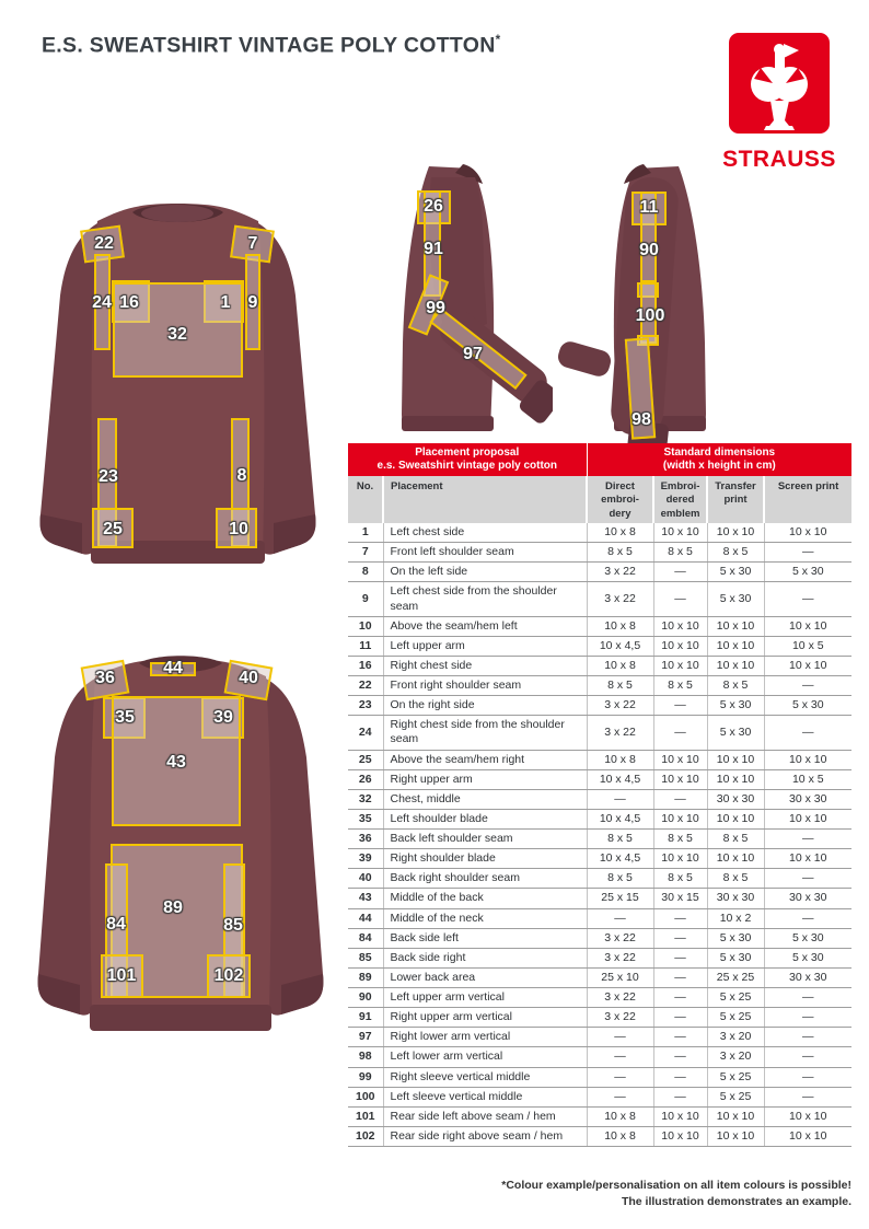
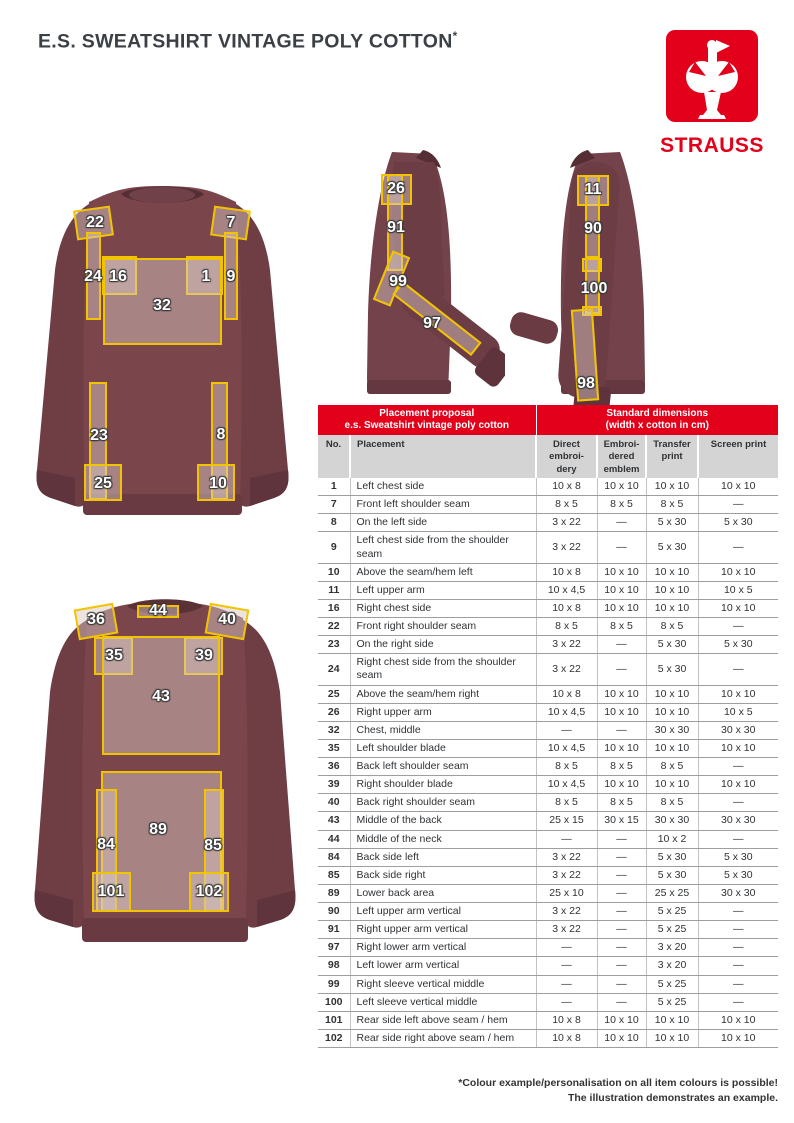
  E.S. SWEATSHIRT VINTAGE POLY COTTON*
  STRAUSS
  22
  7
  24
  16
  1
  9
  32
  23
  8
  25
  10
  26
  91
  99
  97
  11
  90
  100
  98
  36
  44
  40
  35
  39
  43
  89
  84
  85
  101
  102
- Placement proposal e.s. Sweatshirt vintage poly cotton	Standard dimensions (width x height in cm)
+ Placement proposal e.s. Sweatshirt vintage poly cotton	Standard dimensions (width x cotton in cm)
  No.	Placement	Direct embroi- dery	Embroi- dered emblem	Transfer print	Screen print
  1	Left chest side	10 x 8	10 x 10	10 x 10	10 x 10
  7	Front left shoulder seam	8 x 5	8 x 5	8 x 5	—
  8	On the left side	3 x 22	—	5 x 30	5 x 30
  9	Left chest side from the shoulder seam	3 x 22	—	5 x 30	—
  10	Above the seam/hem left	10 x 8	10 x 10	10 x 10	10 x 10
  11	Left upper arm	10 x 4,5	10 x 10	10 x 10	10 x 5
  16	Right chest side	10 x 8	10 x 10	10 x 10	10 x 10
  22	Front right shoulder seam	8 x 5	8 x 5	8 x 5	—
  23	On the right side	3 x 22	—	5 x 30	5 x 30
  24	Right chest side from the shoulder seam	3 x 22	—	5 x 30	—
  25	Above the seam/hem right	10 x 8	10 x 10	10 x 10	10 x 10
  26	Right upper arm	10 x 4,5	10 x 10	10 x 10	10 x 5
  32	Chest, middle	—	—	30 x 30	30 x 30
  35	Left shoulder blade	10 x 4,5	10 x 10	10 x 10	10 x 10
  36	Back left shoulder seam	8 x 5	8 x 5	8 x 5	—
  39	Right shoulder blade	10 x 4,5	10 x 10	10 x 10	10 x 10
  40	Back right shoulder seam	8 x 5	8 x 5	8 x 5	—
  43	Middle of the back	25 x 15	30 x 15	30 x 30	30 x 30
  44	Middle of the neck	—	—	10 x 2	—
  84	Back side left	3 x 22	—	5 x 30	5 x 30
  85	Back side right	3 x 22	—	5 x 30	5 x 30
  89	Lower back area	25 x 10	—	25 x 25	30 x 30
  90	Left upper arm vertical	3 x 22	—	5 x 25	—
  91	Right upper arm vertical	3 x 22	—	5 x 25	—
  97	Right lower arm vertical	—	—	3 x 20	—
  98	Left lower arm vertical	—	—	3 x 20	—
  99	Right sleeve vertical middle	—	—	5 x 25	—
  100	Left sleeve vertical middle	—	—	5 x 25	—
  101	Rear side left above seam / hem	10 x 8	10 x 10	10 x 10	10 x 10
  102	Rear side right above seam / hem	10 x 8	10 x 10	10 x 10	10 x 10
  *Colour example/personalisation on all item colours is possible!
  The illustration demonstrates an example.
